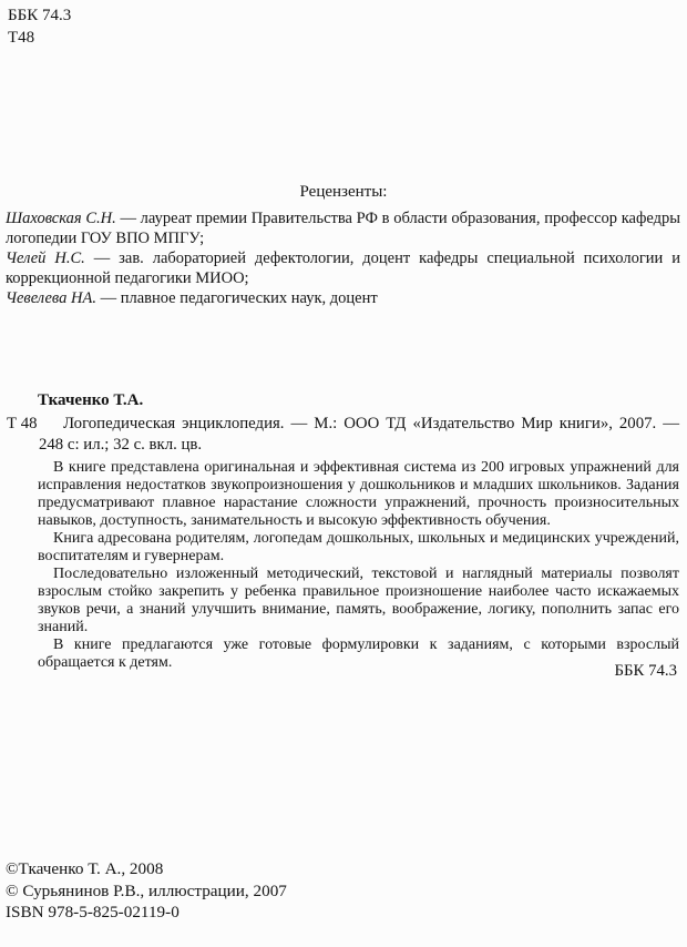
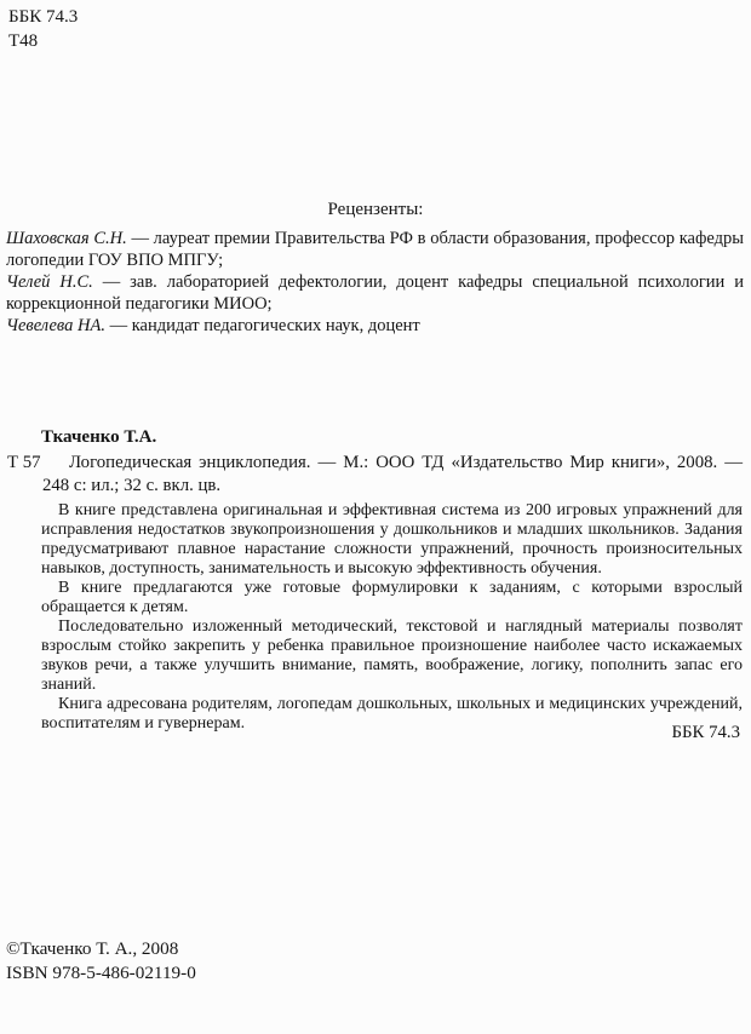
  ББК 74.3
  Т48
  Рецензенты:
  Шаховская С.Н. — лауреат премии Правительства РФ в области образования, профессор кафедры логопедии ГОУ ВПО МПГУ;
  Челей Н.С. — зав. лабораторией дефектологии, доцент кафедры специальной психологии и коррекционной педагогики МИОО;
- Чевелева НА. — плавное педагогических наук, доцент
+ Чевелева НА. — кандидат педагогических наук, доцент
  Ткаченко Т.А.
- Т 48
+ Т 57
- Логопедическая энциклопедия. — М.: ООО ТД «Издательство Мир книги», 2007. — 248 с: ил.; 32 с. вкл. цв.
+ Логопедическая энциклопедия. — М.: ООО ТД «Издательство Мир книги», 2008. — 248 с: ил.; 32 с. вкл. цв.
  В книге представлена оригинальная и эффективная система из 200 игровых упражнений для исправления недостатков звукопроизношения у дошкольников и младших школьников. Задания предусматривают плавное нарастание сложности упражнений, прочность произносительных навыков, доступность, занимательность и высокую эффективность обучения.
- Книга адресована родителям, логопедам дошкольных, школьных и медицинских учреждений, воспитателям и гувернерам.
+ В книге предлагаются уже готовые формулировки к заданиям, с которыми взрослый обращается к детям.
- Последовательно изложенный методический, текстовой и наглядный материалы позволят взрослым стойко закрепить у ребенка правильное произношение наиболее часто искажаемых звуков речи, а знаний улучшить внимание, память, воображение, логику, пополнить запас его знаний.
+ Последовательно изложенный методический, текстовой и наглядный материалы позволят взрослым стойко закрепить у ребенка правильное произношение наиболее часто искажаемых звуков речи, а также улучшить внимание, память, воображение, логику, пополнить запас его знаний.
- В книге предлагаются уже готовые формулировки к заданиям, с которыми взрослый обращается к детям.
+ Книга адресована родителям, логопедам дошкольных, школьных и медицинских учреждений, воспитателям и гувернерам.
  ББК 74.3
  ©Ткаченко Т. А., 2008
- © Сурьянинов Р.В., иллюстрации, 2007
- ISBN 978-5-825-02119-0
+ ISBN 978-5-486-02119-0
